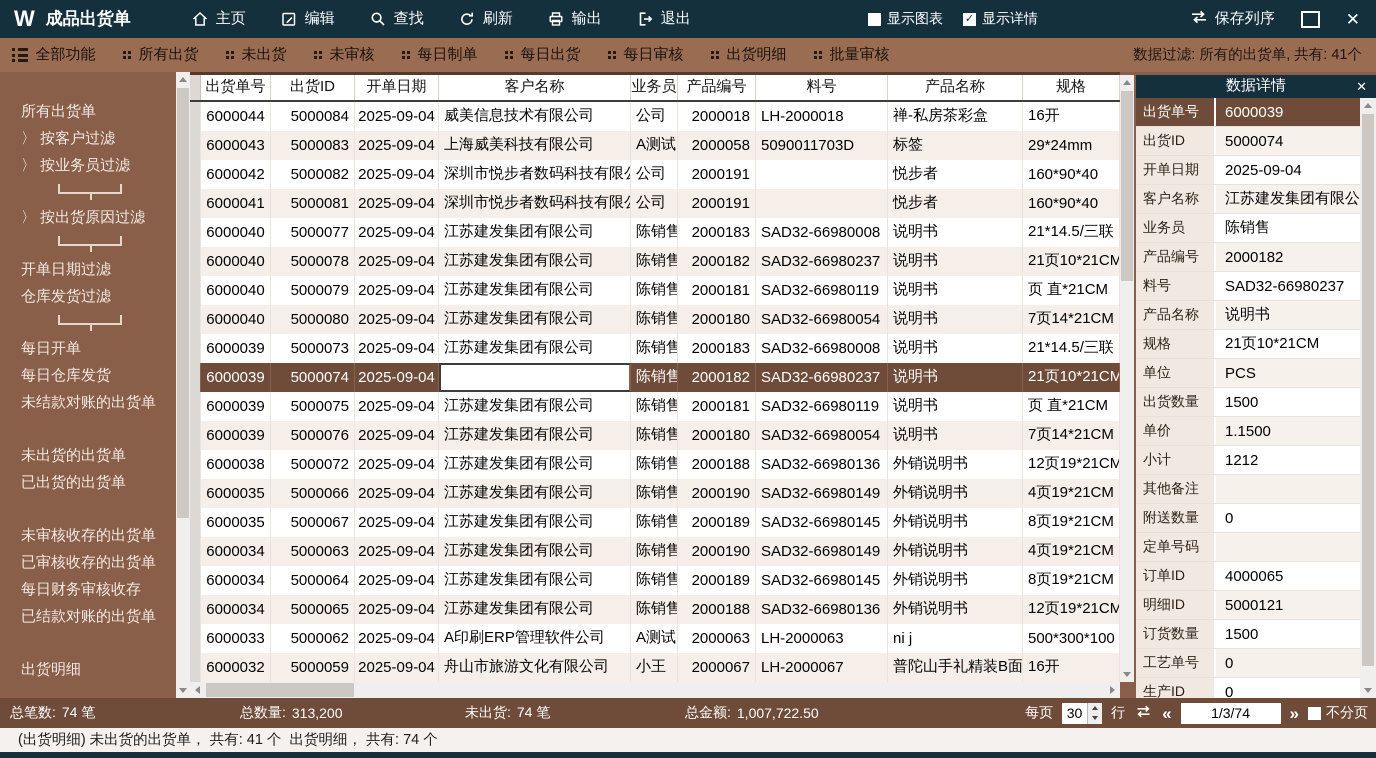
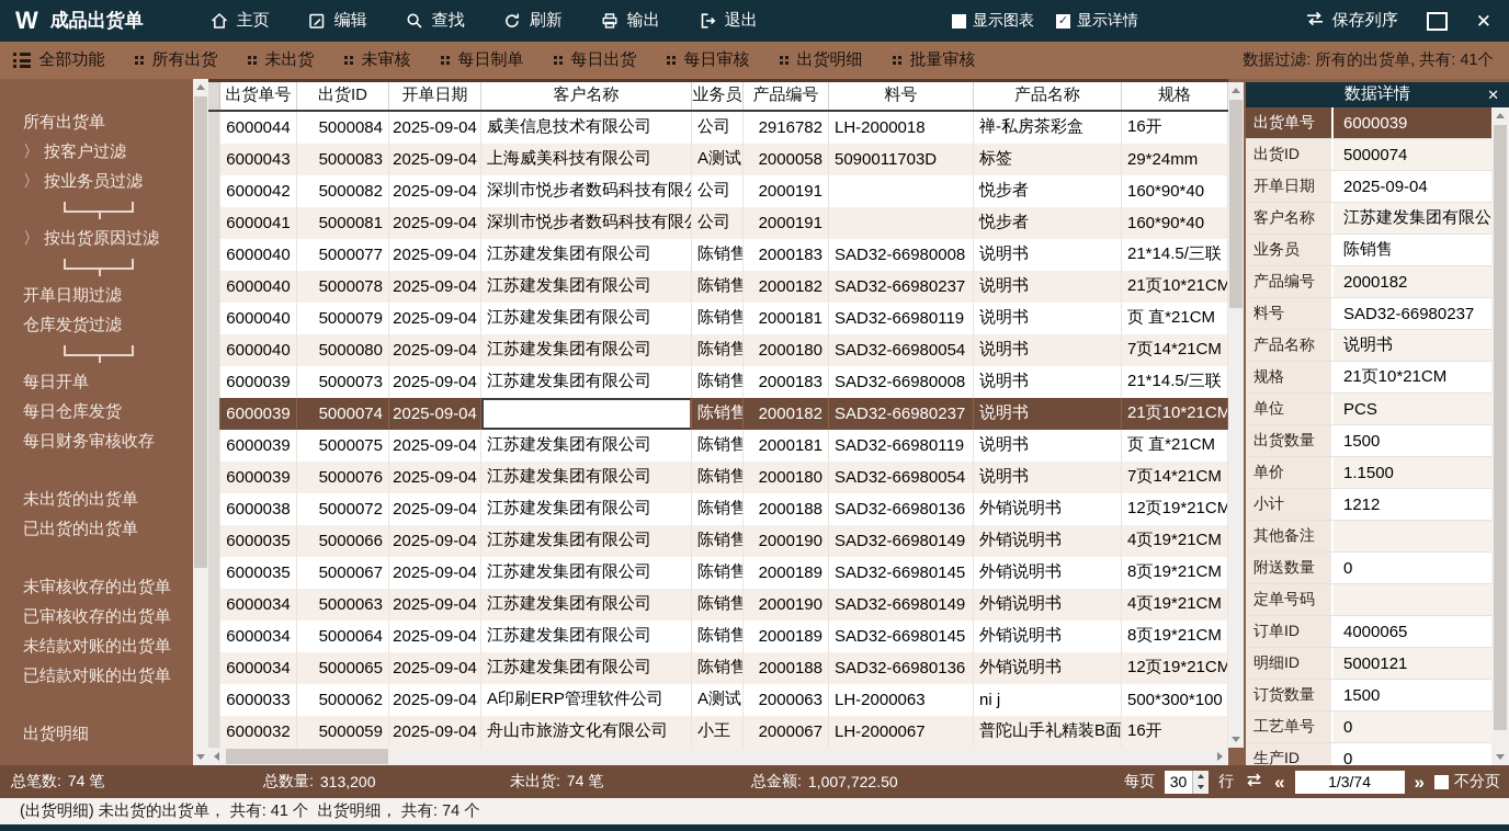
  W
  成品出货单
  主页
  编辑
  查找
  刷新
  输出
  退出
  显示图表
  显示详情
  保存列序
  ✕
  全部功能
  所有出货
  未出货
  未审核
  每日制单
  每日出货
  每日审核
  出货明细
  批量审核
  数据过滤: 所有的出货单, 共有: 41个
  所有出货单
  〉 按客户过滤
  〉 按业务员过滤
  〉 按出货原因过滤
  开单日期过滤
  仓库发货过滤
  每日开单
  每日仓库发货
- 未结款对账的出货单
+ 每日财务审核收存
  未出货的出货单
  已出货的出货单
  未审核收存的出货单
  已审核收存的出货单
- 每日财务审核收存
+ 未结款对账的出货单
  已结款对账的出货单
  出货明细
  出货单号
  出货ID
  开单日期
  客户名称
  业务员
  产品编号
  料号
  产品名称
  规格
  6000044
  5000084
  2025-09-04
  威美信息技术有限公司
  公司
- 2000018
+ 2916782
  LH-2000018
  禅-私房茶彩盒
  16开
  6000043
  5000083
  2025-09-04
  上海威美科技有限公司
  A测试
  2000058
  5090011703D
  标签
  29*24mm
  6000042
  5000082
  2025-09-04
  深圳市悦步者数码科技有限
  公司
  2000191
  悦步者
  160*90*40
  6000041
  5000081
  2025-09-04
  深圳市悦步者数码科技有限
  公司
  2000191
  悦步者
  160*90*40
  6000040
  5000077
  2025-09-04
  江苏建发集团有限公司
  陈销售
  2000183
  SAD32-66980008
  说明书
  21*14.5/三联
  6000040
  5000078
  2025-09-04
  江苏建发集团有限公司
  陈销售
  2000182
  SAD32-66980237
  说明书
  21页10*21CM
  6000040
  5000079
  2025-09-04
  江苏建发集团有限公司
  陈销售
  2000181
  SAD32-66980119
  说明书
  页 直*21CM
  6000040
  5000080
  2025-09-04
  江苏建发集团有限公司
  陈销售
  2000180
  SAD32-66980054
  说明书
  7页14*21CM
  6000039
  5000073
  2025-09-04
  江苏建发集团有限公司
  陈销售
  2000183
  SAD32-66980008
  说明书
  21*14.5/三联
  6000039
  5000074
  2025-09-04
  陈销售
  2000182
  SAD32-66980237
  说明书
  21页10*21CM
  6000039
  5000075
  2025-09-04
  江苏建发集团有限公司
  陈销售
  2000181
  SAD32-66980119
  说明书
  页 直*21CM
  6000039
  5000076
  2025-09-04
  江苏建发集团有限公司
  陈销售
  2000180
  SAD32-66980054
  说明书
  7页14*21CM
  6000038
  5000072
  2025-09-04
  江苏建发集团有限公司
  陈销售
  2000188
  SAD32-66980136
  外销说明书
  12页19*21CM
  6000035
  5000066
  2025-09-04
  江苏建发集团有限公司
  陈销售
  2000190
  SAD32-66980149
  外销说明书
  4页19*21CM
  6000035
  5000067
  2025-09-04
  江苏建发集团有限公司
  陈销售
  2000189
  SAD32-66980145
  外销说明书
  8页19*21CM
  6000034
  5000063
  2025-09-04
  江苏建发集团有限公司
  陈销售
  2000190
  SAD32-66980149
  外销说明书
  4页19*21CM
  6000034
  5000064
  2025-09-04
  江苏建发集团有限公司
  陈销售
  2000189
  SAD32-66980145
  外销说明书
  8页19*21CM
  6000034
  5000065
  2025-09-04
  江苏建发集团有限公司
  陈销售
  2000188
  SAD32-66980136
  外销说明书
  12页19*21CM
  6000033
  5000062
  2025-09-04
  A印刷ERP管理软件公司
  A测试
  2000063
  LH-2000063
  ni j
  500*300*100
  6000032
  5000059
  2025-09-04
  舟山市旅游文化有限公司
  小王
  2000067
  LH-2000067
  普陀山手礼精装B面
  16开
  数据详情
  ✕
  出货单号
  6000039
  出货ID
  5000074
  开单日期
  2025-09-04
  客户名称
  江苏建发集团有限公
  业务员
  陈销售
  产品编号
  2000182
  料号
  SAD32-66980237
  产品名称
  说明书
  规格
  21页10*21CM
  单位
  PCS
  出货数量
  1500
  单价
  1.1500
  小计
  1212
  其他备注
  附送数量
  0
  定单号码
  订单ID
  4000065
  明细ID
  5000121
  订货数量
  1500
  工艺单号
  0
  生产ID
  0
  总笔数:
  74 笔
  总数量:
  313,200
  未出货:
  74 笔
  总金额:
  1,007,722.50
  每页
  30
  行
  «
  1/3/74
  »
  不分页
  (出货明细) 未出货的出货单， 共有: 41 个 出货明细， 共有: 74 个
